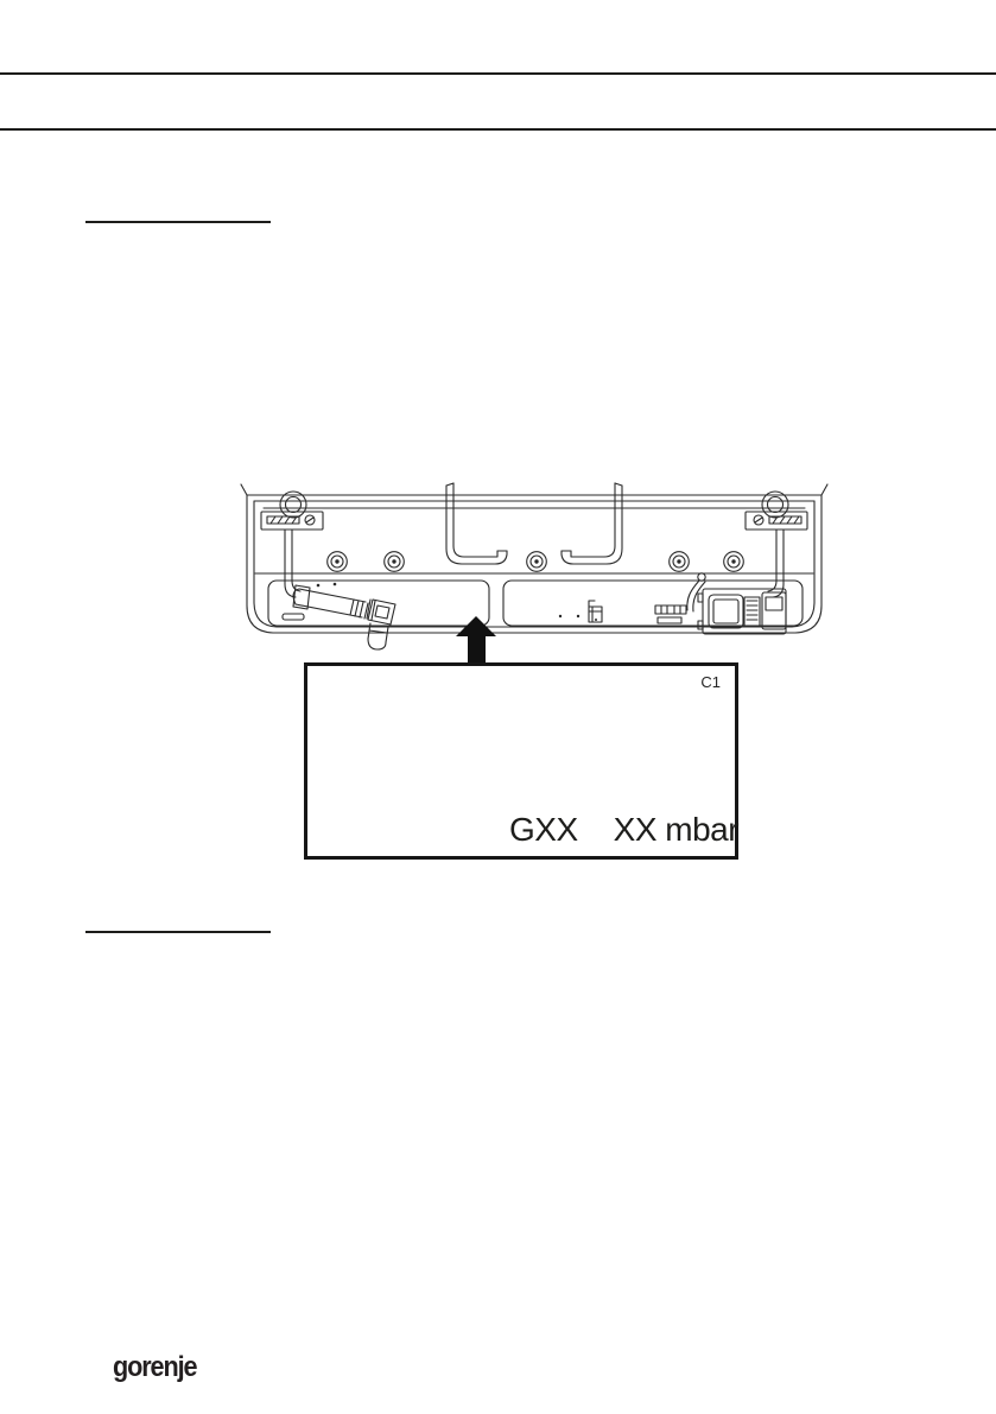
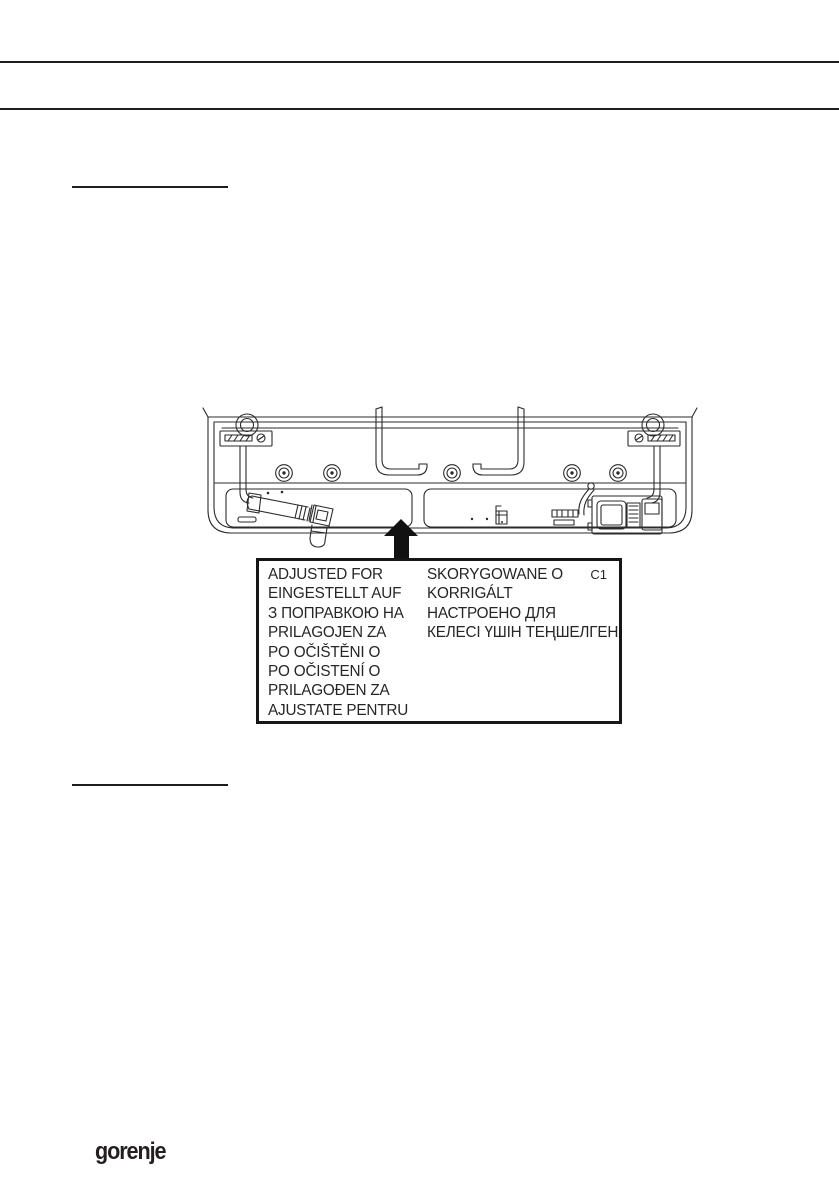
+ ADJUSTED FOR
+ EINGESTELLT AUF
+ З ПОПРАВКОЮ НА
+ PRILAGOJEN ZA
+ PO OČIŠTĚNI O
+ PO OČISTENÍ O
+ PRILAGOĐEN ZA
+ AJUSTATE PENTRU
+ SKORYGOWANE O
+ KORRIGÁLT
+ НАСТРОЕНО ДЛЯ
+ КЕЛЕСІ ҮШІН ТЕҢШЕЛГЕН
  C1
- GXX XX mbar
  gorenje
